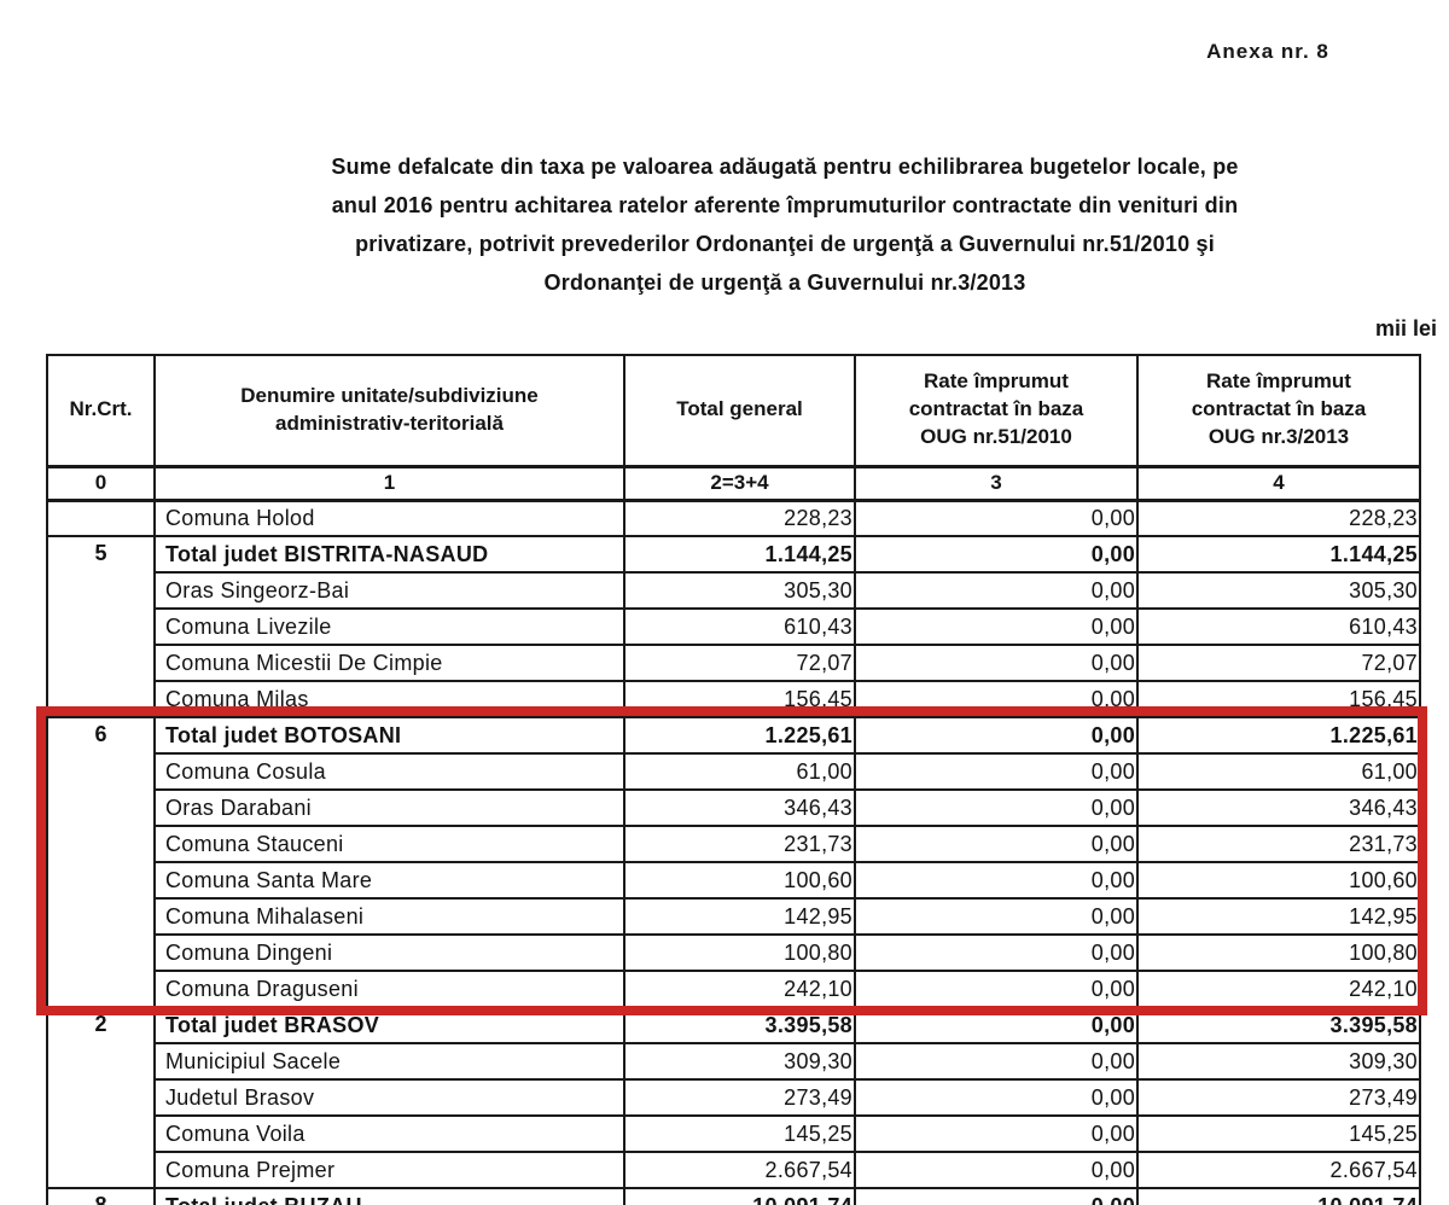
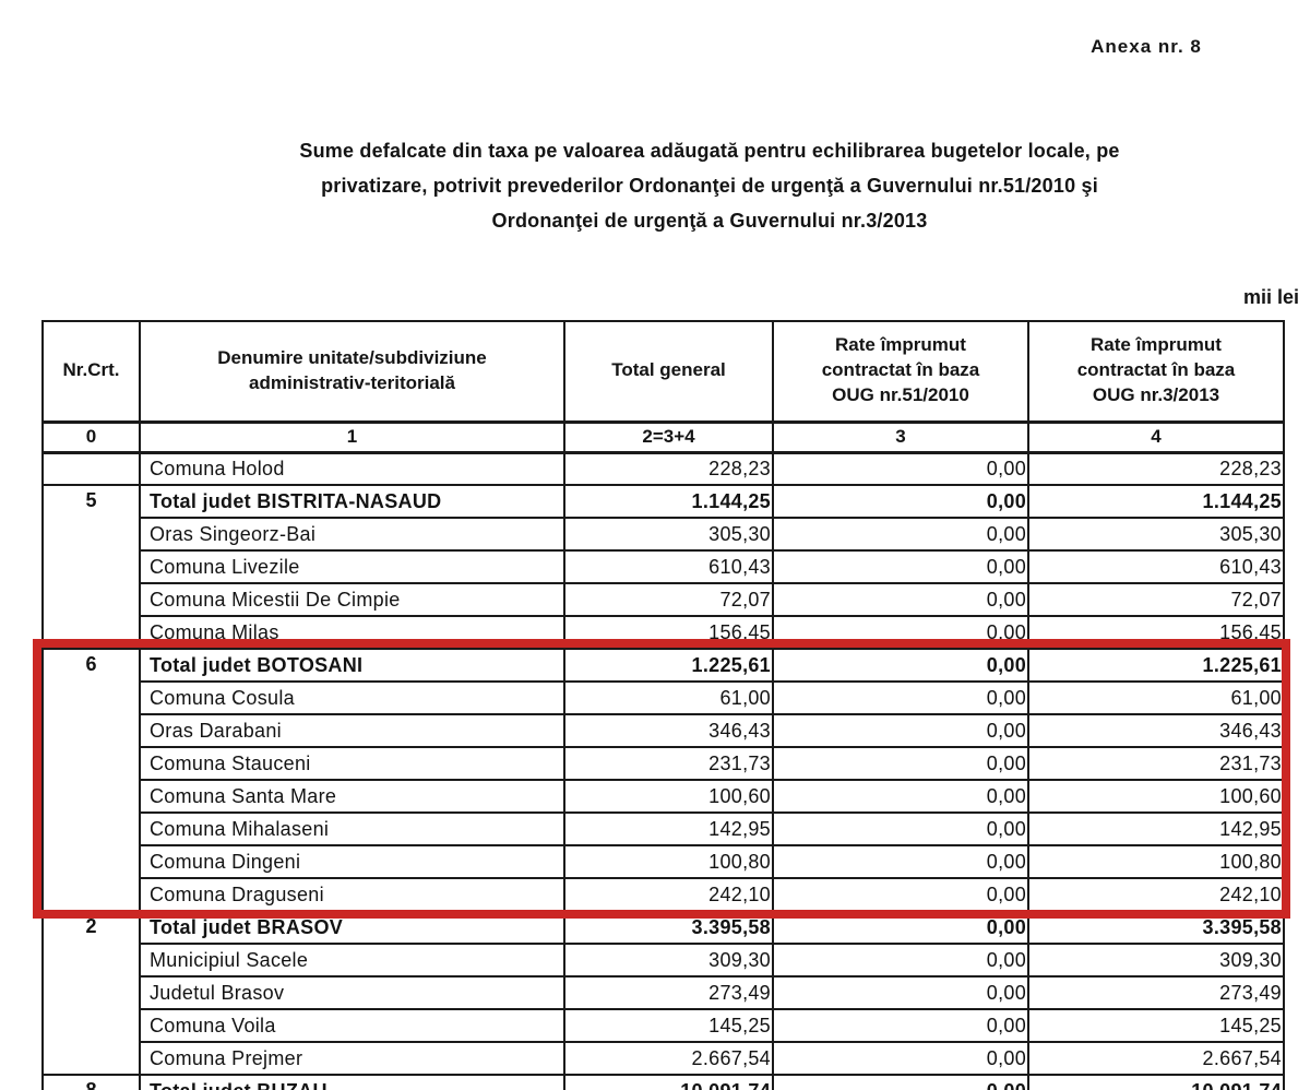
  Anexa nr. 8
  Sume defalcate din taxa pe valoarea adăugată pentru echilibrarea bugetelor locale, pe
- anul 2016 pentru achitarea ratelor aferente împrumuturilor contractate din venituri din
  privatizare, potrivit prevederilor Ordonanţei de urgenţă a Guvernului nr.51/2010 şi
  Ordonanţei de urgenţă a Guvernului nr.3/2013
  mii lei
  Nr.Crt.	Denumire unitate/subdiviziune administrativ-teritorială	Total general	Rate împrumut contractat în baza OUG nr.51/2010	Rate împrumut contractat în baza OUG nr.3/2013
  0	1	2=3+4	3	4
  	Comuna Holod	228,23	0,00	228,23
  5	Total judet BISTRITA-NASAUD	1.144,25	0,00	1.144,25
  Oras Singeorz-Bai	305,30	0,00	305,30
  Comuna Livezile	610,43	0,00	610,43
  Comuna Micestii De Cimpie	72,07	0,00	72,07
  Comuna Milas	156,45	0,00	156,45
  6	Total judet BOTOSANI	1.225,61	0,00	1.225,61
  Comuna Cosula	61,00	0,00	61,00
  Oras Darabani	346,43	0,00	346,43
  Comuna Stauceni	231,73	0,00	231,73
  Comuna Santa Mare	100,60	0,00	100,60
  Comuna Mihalaseni	142,95	0,00	142,95
  Comuna Dingeni	100,80	0,00	100,80
  Comuna Draguseni	242,10	0,00	242,10
  2	Total judet BRASOV	3.395,58	0,00	3.395,58
  Municipiul Sacele	309,30	0,00	309,30
  Judetul Brasov	273,49	0,00	273,49
  Comuna Voila	145,25	0,00	145,25
  Comuna Prejmer	2.667,54	0,00	2.667,54
